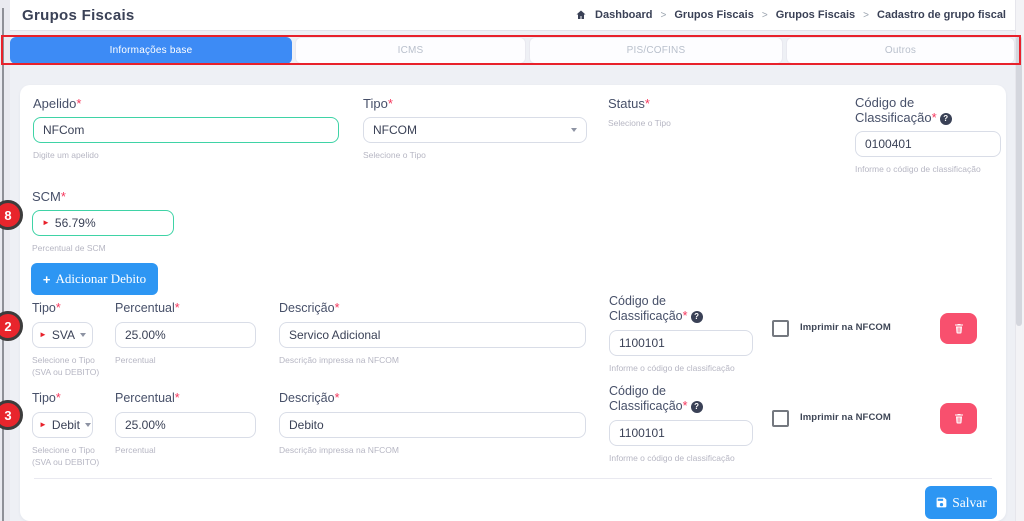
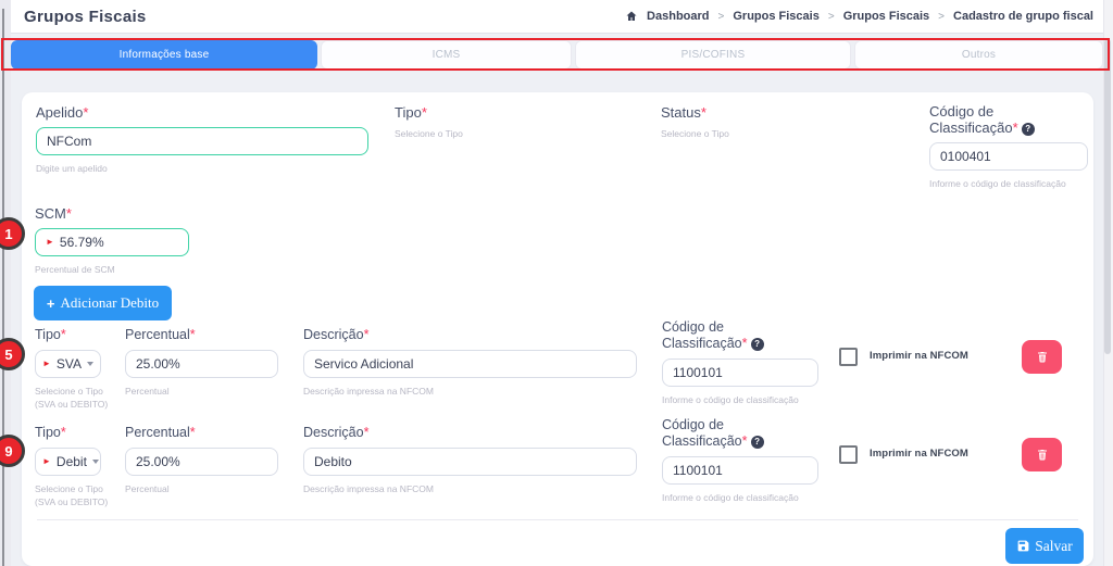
  Grupos Fiscais
  Dashboard
  >
  Grupos Fiscais
  >
  Grupos Fiscais
  >
  Cadastro de grupo fiscal
  Informações base
  ICMS
  PIS/COFINS
  Outros
  Apelido*
  NFCom
  Digite um apelido
  Tipo*
- NFCOM
  Selecione o Tipo
  Status*
  Selecione o Tipo
  Código de Classificação* ?
  0100401
  Informe o código de classificação
  SCM*
  ►
  56.79%
  Percentual de SCM
  +
  Adicionar Debito
  Tipo*
  ►
  SVA
  Selecione o Tipo
  (SVA ou DEBITO)
  Percentual*
  25.00%
  Percentual
  Descrição*
  Servico Adicional
  Descrição impressa na NFCOM
  Código de Classificação* ?
  1100101
  Informe o código de classificação
  Imprimir na NFCOM
  Tipo*
  ►
  Debit
  Selecione o Tipo
  (SVA ou DEBITO)
  Percentual*
  25.00%
  Percentual
  Descrição*
  Debito
  Descrição impressa na NFCOM
  Código de Classificação* ?
  1100101
  Informe o código de classificação
  Imprimir na NFCOM
  Salvar
- 8
+ 1
- 2
+ 5
- 3
+ 9
